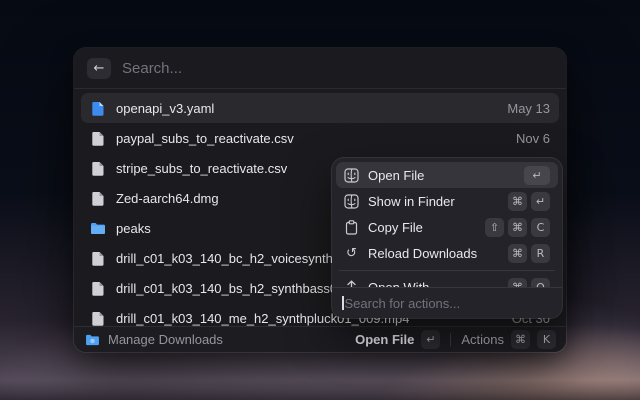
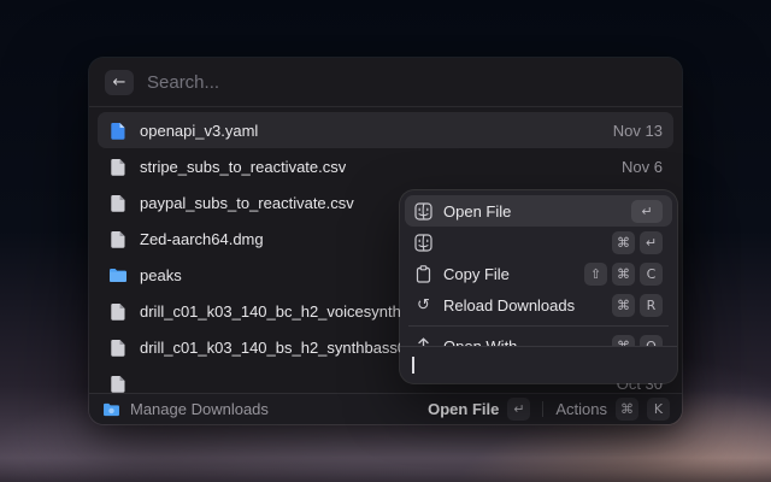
  ←
  Search...
  openapi_v3.yaml
- May 13
+ Nov 13
- paypal_subs_to_reactivate.csv
+ stripe_subs_to_reactivate.csv
  Nov 6
- stripe_subs_to_reactivate.csv
+ paypal_subs_to_reactivate.csv
  Zed-aarch64.dmg
  peaks
  drill_c01_k03_140_bc_h2_voicesynth
  drill_c01_k03_140_bs_h2_synthbass
- drill_c01_k03_140_me_h2_synthpluck01_009.mp4
  Oct 30
  Manage Downloads
  Open File
  ↵
  Actions
  ⌘
  K
  Open File
  ↵
- Show in Finder
  ⌘
  ↵
  Copy File
  ⇧
  ⌘
  C
  ↺
  Reload Downloads
  ⌘
  R
- Search for actions...
